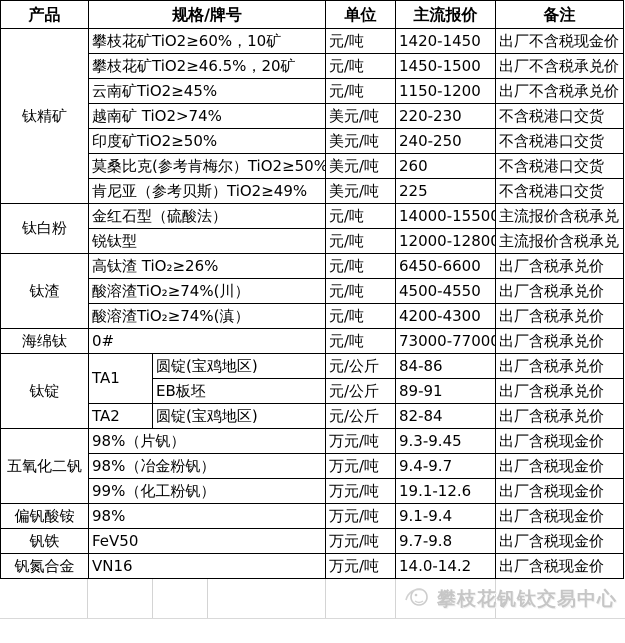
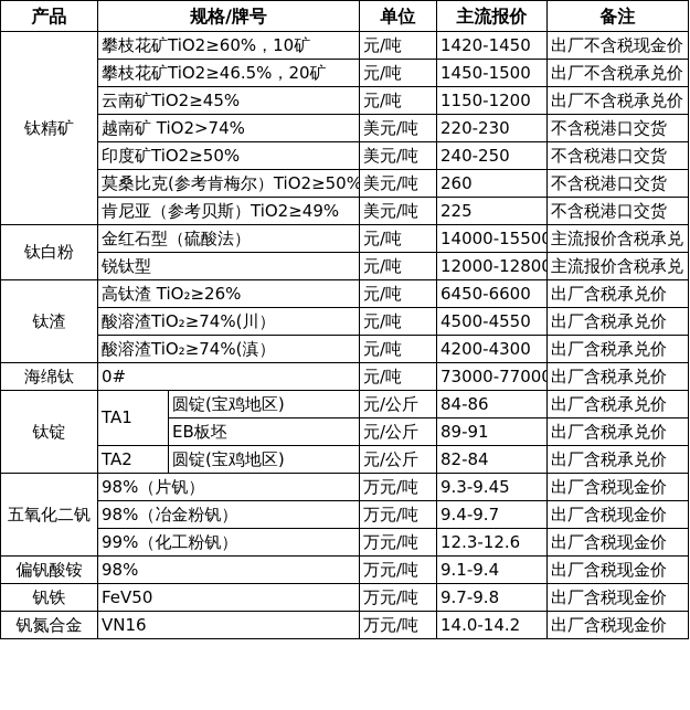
  产品	规格/牌号	单位	主流报价	备注
  钛精矿	攀枝花矿TiO2≥60%，10矿	元/吨	1420-1450	出厂不含税现金价
  攀枝花矿TiO2≥46.5%，20矿	元/吨	1450-1500	出厂不含税承兑价
  云南矿TiO2≥45%	元/吨	1150-1200	出厂不含税承兑价
  越南矿 TiO2>74%	美元/吨	220-230	不含税港口交货
  印度矿TiO2≥50%	美元/吨	240-250	不含税港口交货
  莫桑比克(参考肯梅尔）TiO2≥50%	美元/吨	260	不含税港口交货
  肯尼亚（参考贝斯）TiO2≥49%	美元/吨	225	不含税港口交货
  钛白粉	金红石型（硫酸法）	元/吨	14000-15500	主流报价含税承兑
  锐钛型	元/吨	12000-12800	主流报价含税承兑
  钛渣	高钛渣 TiO₂≥26%	元/吨	6450-6600	出厂含税承兑价
  酸溶渣TiO₂≥74%(川）	元/吨	4500-4550	出厂含税承兑价
  酸溶渣TiO₂≥74%(滇）	元/吨	4200-4300	出厂含税承兑价
  海绵钛	0#	元/吨	73000-77000	出厂含税承兑价
  钛锭	TA1	圆锭(宝鸡地区)	元/公斤	84-86	出厂含税承兑价
  EB板坯	元/公斤	89-91	出厂含税承兑价
  TA2	圆锭(宝鸡地区)	元/公斤	82-84	出厂含税承兑价
  五氧化二钒	98%（片钒）	万元/吨	9.3-9.45	出厂含税现金价
  98%（冶金粉钒）	万元/吨	9.4-9.7	出厂含税现金价
- 99%（化工粉钒）	万元/吨	19.1-12.6	出厂含税现金价
+ 99%（化工粉钒）	万元/吨	12.3-12.6	出厂含税现金价
  偏钒酸铵	98%	万元/吨	9.1-9.4	出厂含税现金价
  钒铁	FeV50	万元/吨	9.7-9.8	出厂含税现金价
  钒氮合金	VN16	万元/吨	14.0-14.2	出厂含税现金价
- 攀枝花钒钛交易中心
